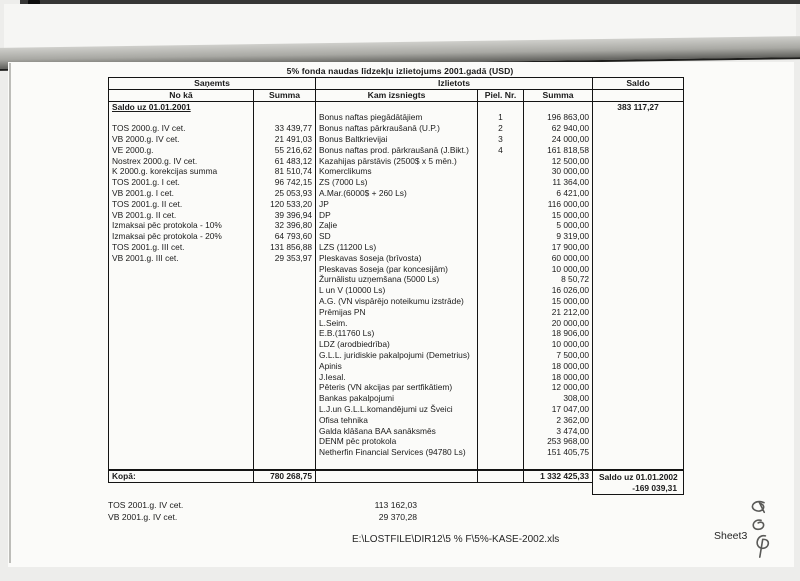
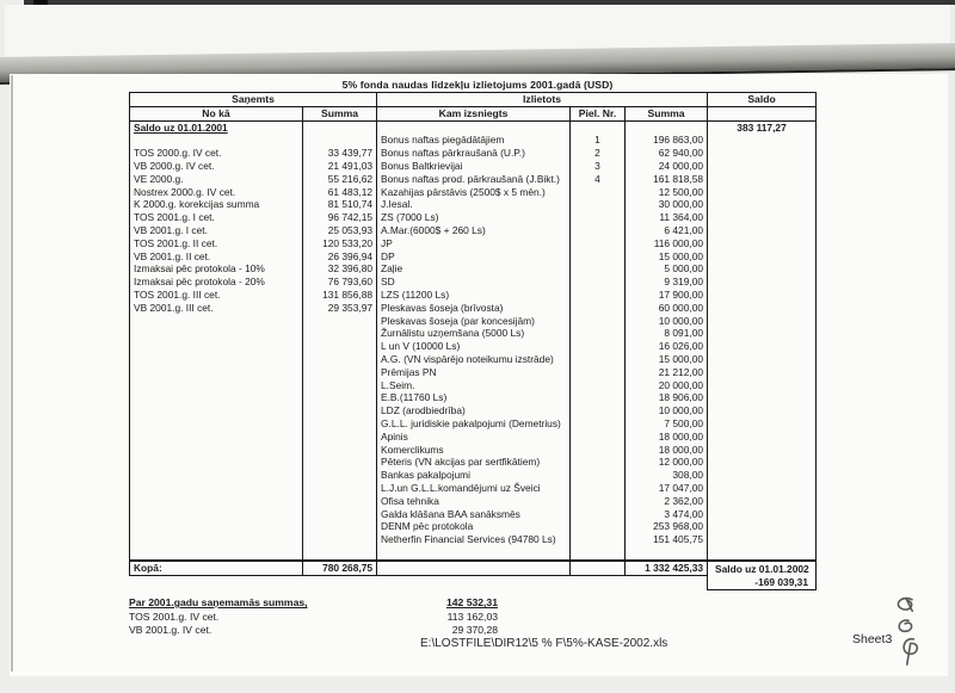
  5% fonda naudas līdzekļu izlietojums 2001.gadā (USD)
  Saņemts	Izlietots	Saldo
  No kā	Summa	Kam izsniegts	Piel. Nr.	Summa
  Saldo uz 01.01.2001					383 117,27
  		Bonus naftas piegādātājiem	1	196 863,00
  TOS 2000.g. IV cet.	33 439,77	Bonus naftas pārkraušanā (U.P.)	2	62 940,00
  VB 2000.g. IV cet.	21 491,03	Bonus Baltkrievijai	3	24 000,00
  VE 2000.g.	55 216,62	Bonus naftas prod. pārkraušanā (J.Bikt.)	4	161 818,58
  Nostrex 2000.g. IV cet.	61 483,12	Kazahijas pārstāvis (2500$ x 5 mēn.)		12 500,00
- K 2000.g. korekcijas summa	81 510,74	Komerclikums		30 000,00
+ K 2000.g. korekcijas summa	81 510,74	J.Iesal.		30 000,00
  TOS 2001.g. I cet.	96 742,15	ZS (7000 Ls)		11 364,00
  VB 2001.g. I cet.	25 053,93	A.Mar.(6000$ + 260 Ls)		6 421,00
  TOS 2001.g. II cet.	120 533,20	JP		116 000,00
- VB 2001.g. II cet.	39 396,94	DP		15 000,00
+ VB 2001.g. II cet.	26 396,94	DP		15 000,00
  Izmaksai pēc protokola - 10%	32 396,80	Zaļie		5 000,00
- Izmaksai pēc protokola - 20%	64 793,60	SD		9 319,00
+ Izmaksai pēc protokola - 20%	76 793,60	SD		9 319,00
  TOS 2001.g. III cet.	131 856,88	LZS (11200 Ls)		17 900,00
  VB 2001.g. III cet.	29 353,97	Pleskavas šoseja (brīvosta)		60 000,00
  		Pleskavas šoseja (par koncesijām)		10 000,00
- 		Žurnālistu uzņemšana (5000 Ls)		8 50,72
+ 		Žurnālistu uzņemšana (5000 Ls)		8 091,00
  		L un V (10000 Ls)		16 026,00
  		A.G. (VN vispārējo noteikumu izstrāde)		15 000,00
  		Prēmijas PN		21 212,00
  		L.Seim.		20 000,00
  		E.B.(11760 Ls)		18 906,00
  		LDZ (arodbiedrība)		10 000,00
  		G.L.L. juridiskie pakalpojumi (Demetrius)		7 500,00
  		Apinis		18 000,00
- 		J.Iesal.		18 000,00
+ 		Komerclikums		18 000,00
  		Pēteris (VN akcijas par sertfikātiem)		12 000,00
  		Bankas pakalpojumi		308,00
  		L.J.un G.L.L.komandējumi uz Šveici		17 047,00
  		Ofisa tehnika		2 362,00
  		Galda klāšana BAA sanāksmēs		3 474,00
  		DENM pēc protokola		253 968,00
  		Netherfin Financial Services (94780 Ls)		151 405,75
  Kopā:	780 268,75			1 332 425,33	Saldo uz 01.01.2002 -169 039,31
+ Par 2001.gadu saņemamās summas,
+ 142 532,31
  TOS 2001.g. IV cet.
  113 162,03
  VB 2001.g. IV cet.
  29 370,28
  E:\LOSTFILE\DIR12\5 % F\5%-KASE-2002.xls
  Sheet3
